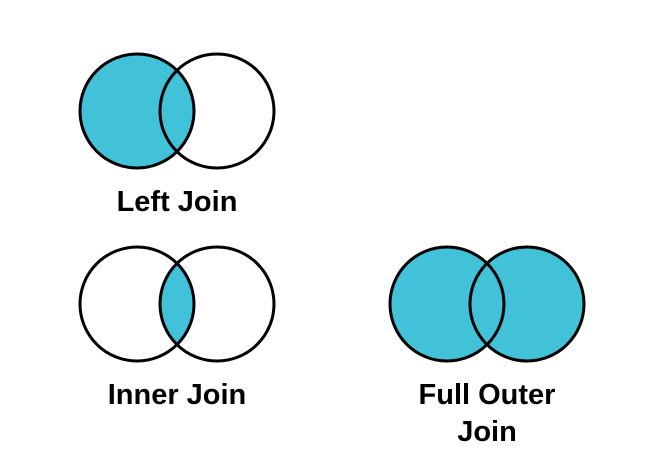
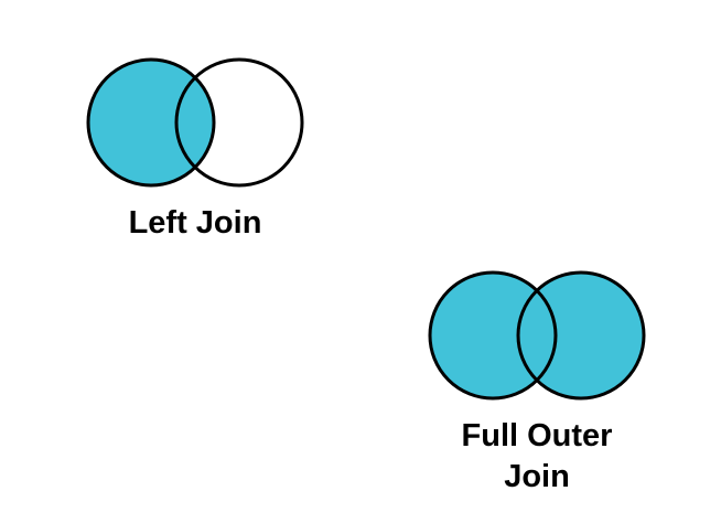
  Left Join
- Inner Join
  Full Outer Join
